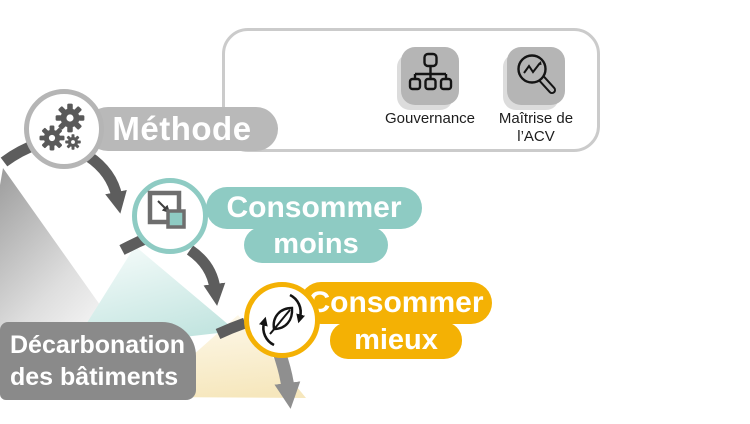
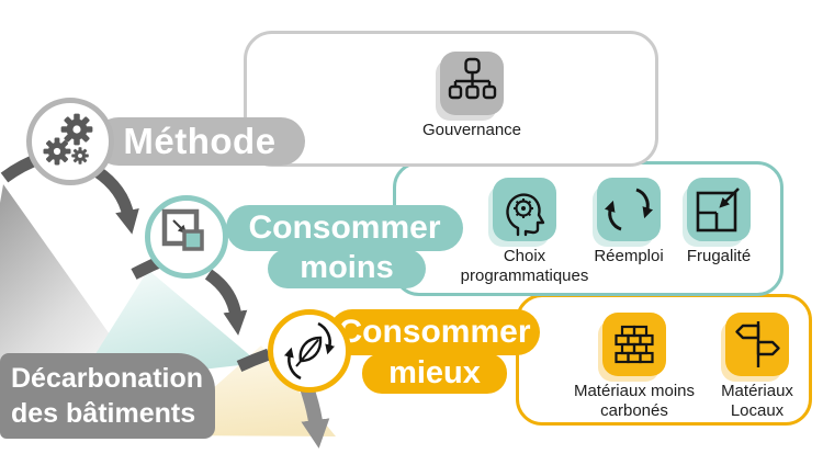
+ Matériaux moins carbonés
+ Matériaux Locaux
+ Choix programmatiques
+ Réemploi
+ Frugalité
  Gouvernance
- Maîtrise de l’ACV
  Méthode
  Consommer
  moins
  Consommer
  mieux
  Décarbonation
  des bâtiments
